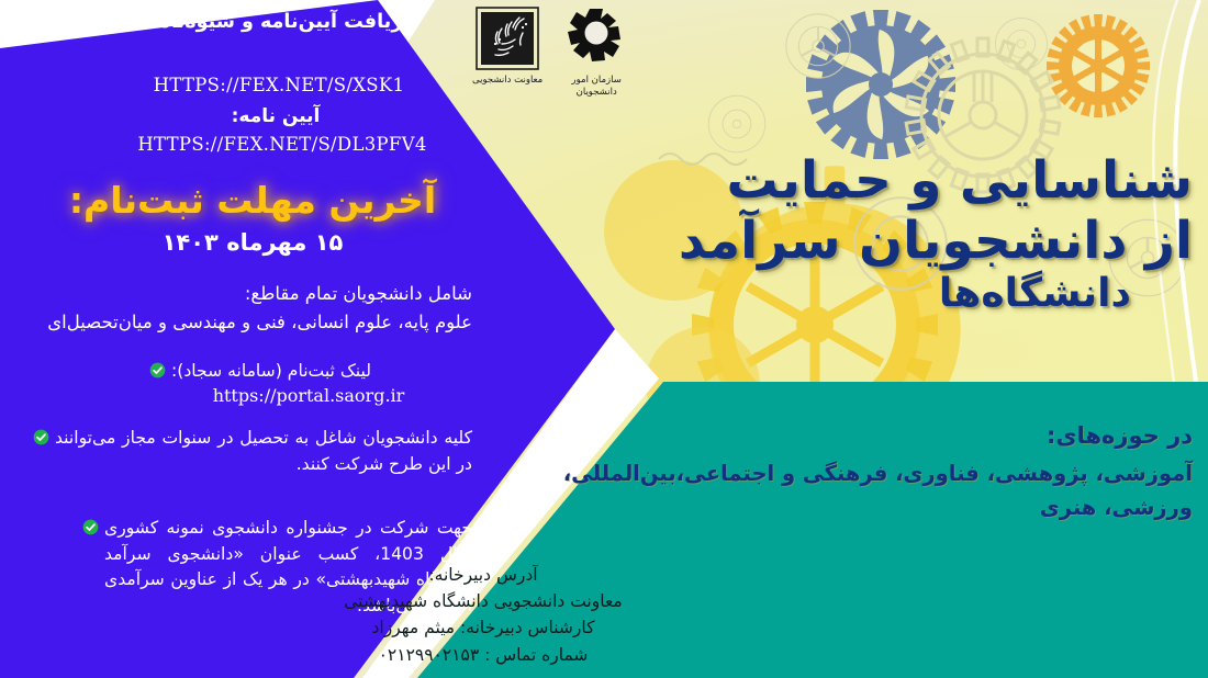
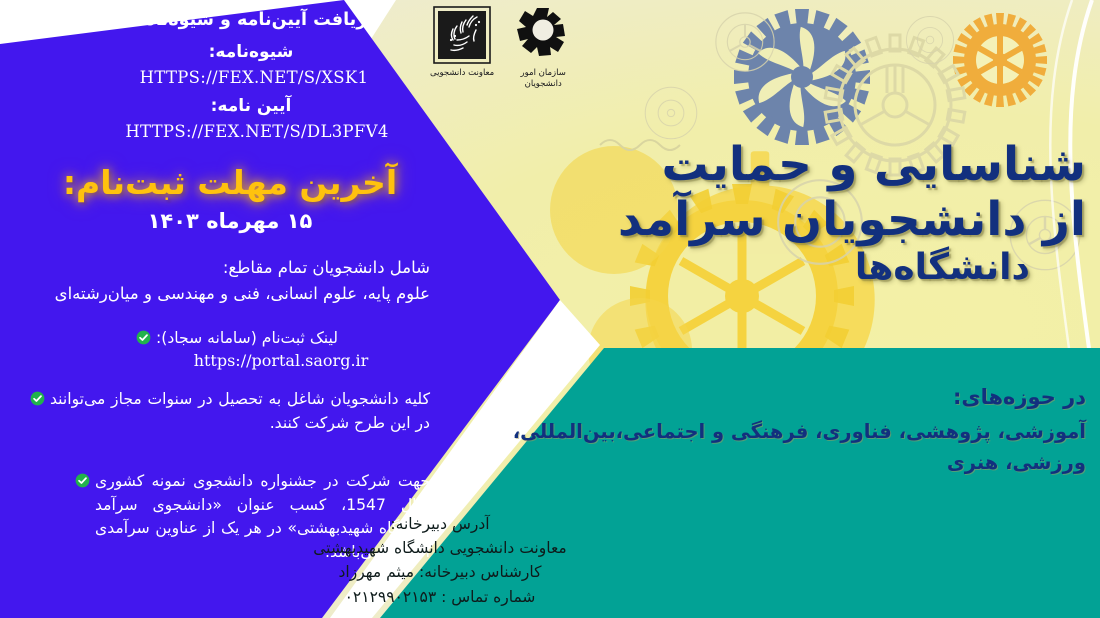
  معاونت دانشجویی
  سازمان امور
  دانشجویان
  شناسایی و حمایت
  از دانشجویان سرآمد
  دانشگاه‌ها
  در حوزه‌های:
  آموزشی، پژوهشی، فناوری، فرهنگی و اجتماعی،بین‌المللی، ورزشی، هنری
  ریافت آیین‌نامه و شیوه‌نامه:
+ شیوه‌نامه:
  HTTPS://FEX.NET/S/XSK1
  آیین نامه:
  HTTPS://FEX.NET/S/DL3PFV4
  آخرین مهلت ثبت‌نام:
  ۱۵ مهرماه ۱۴۰۳
  شامل دانشجویان تمام مقاطع:
- علوم پایه، علوم انسانی، فنی و مهندسی و میان‌تحصیل‌ای
+ علوم پایه، علوم انسانی، فنی و مهندسی و میان‌رشته‌ای
  لینک ثبت‌نام (سامانه سجاد):
  https://portal.saorg.ir
  کلیه دانشجویان شاغل به تحصیل در سنوات مجاز می‌توانند در این طرح شرکت کنند.
- جهت شرکت در جشنواره دانشجوی نمونه کشوری سال 1403، کسب عنوان «دانشجوی سرآمد دانشگاه شهیدبهشتی» در هر یک از عناوین سرآمدی الزامی می‌باشد.
+ جهت شرکت در جشنواره دانشجوی نمونه کشوری سال 1547، کسب عنوان «دانشجوی سرآمد دانشگاه شهیدبهشتی» در هر یک از عناوین سرآمدی الزامی می‌باشد.
  آدرس دبیرخانه:
  معاونت دانشجویی دانشگاه شهیدبهشتی
  کارشناس دبیرخانه: میثم مهرزاد
  شماره تماس : ۰۲۱۲۹۹۰۲۱۵۳
